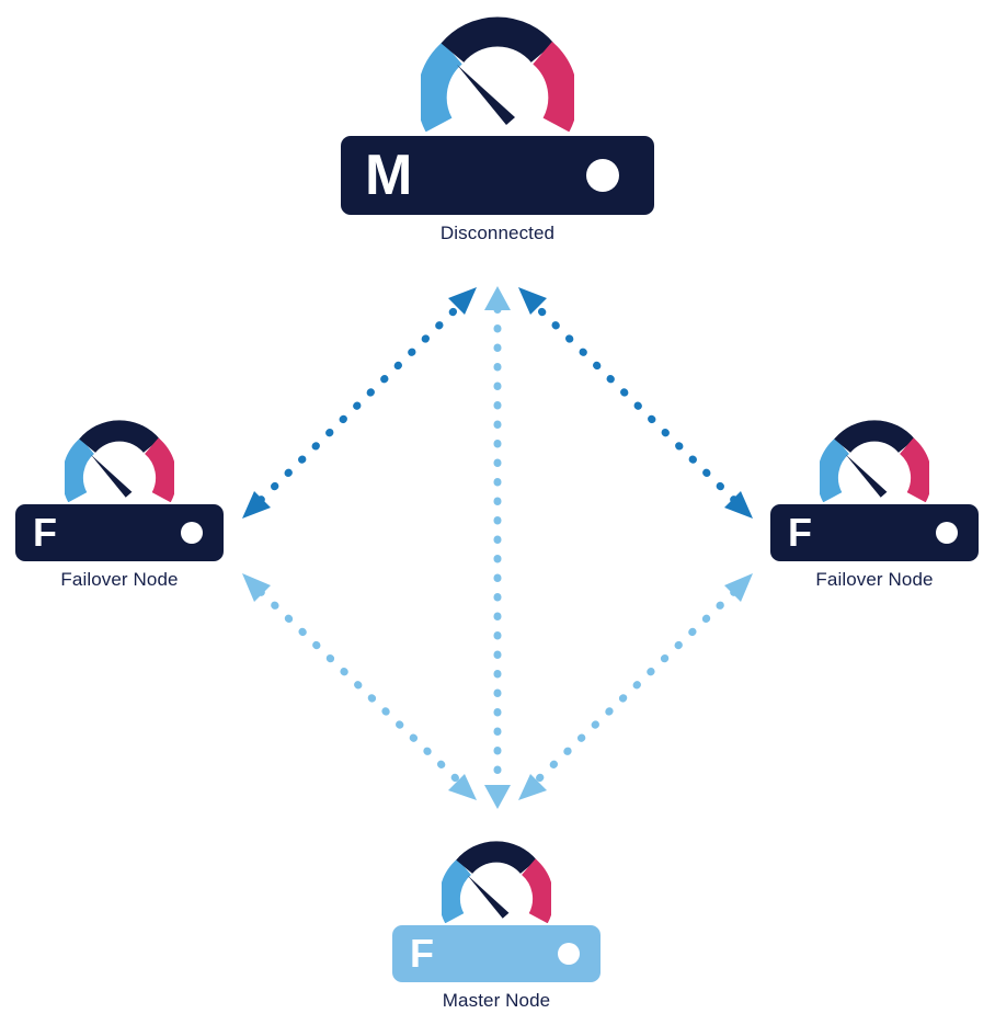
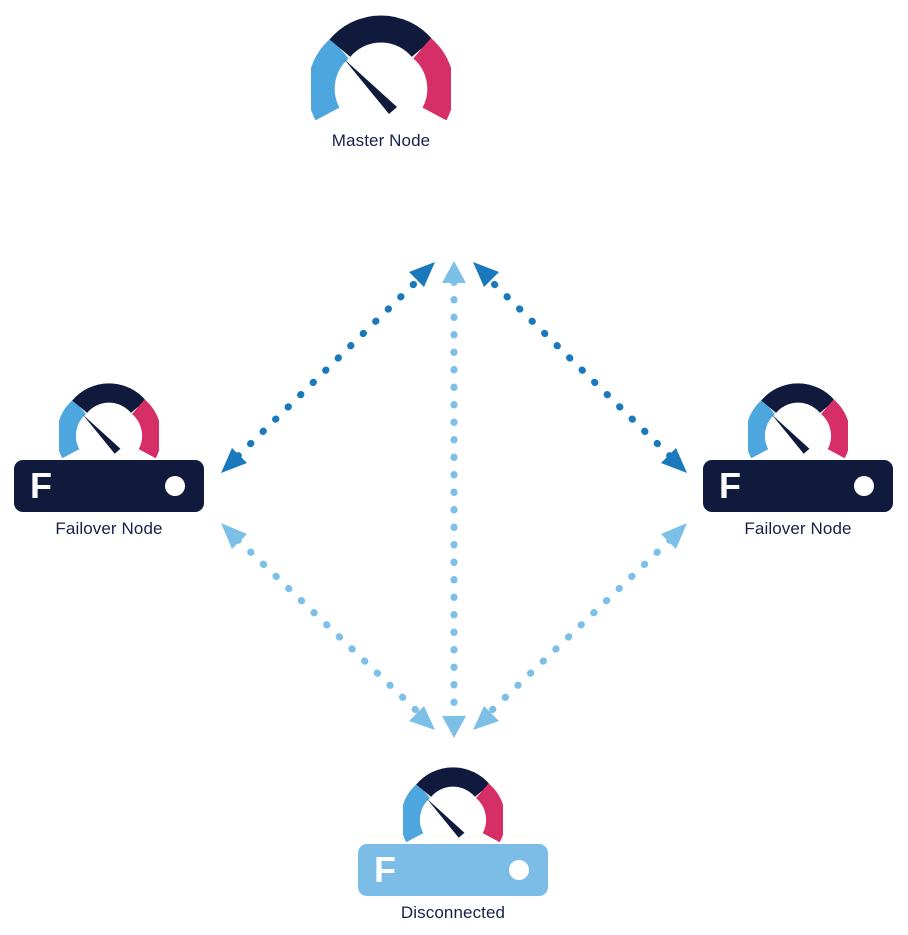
- M
- Disconnected
+ Master Node
  F
  Failover Node
  F
  Failover Node
  F
- Master Node
+ Disconnected
